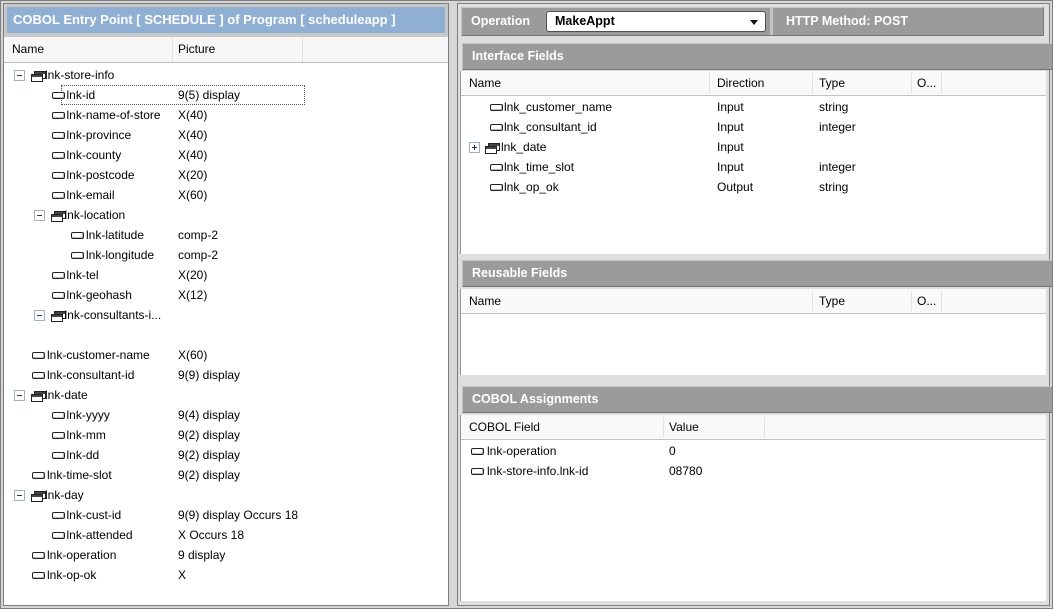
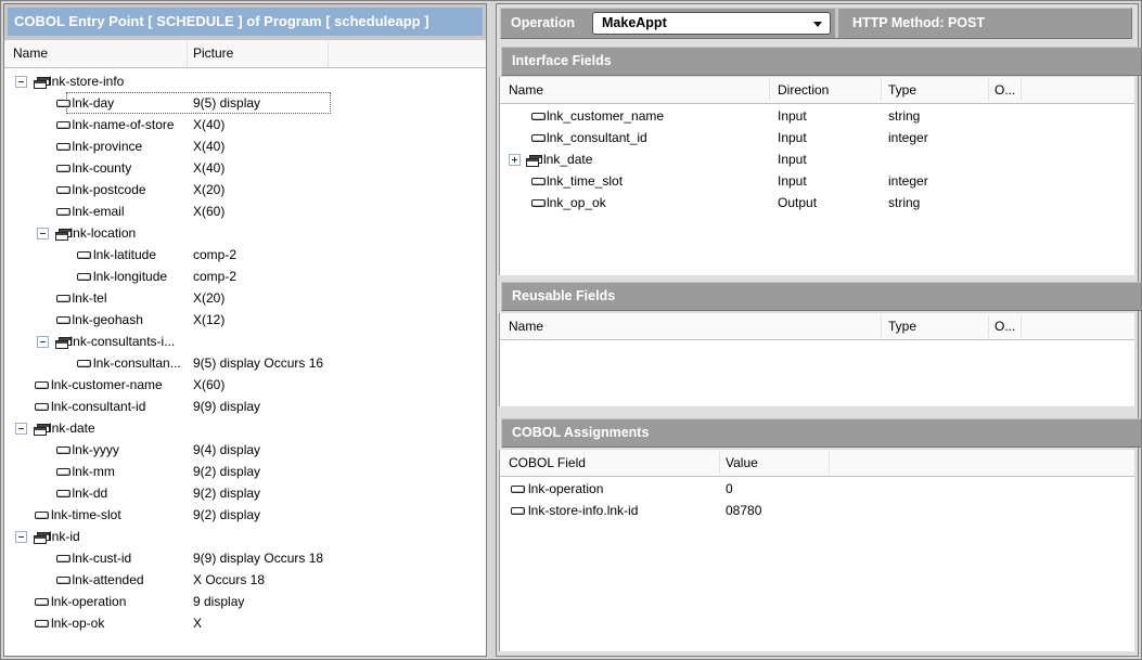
  COBOL Entry Point [ SCHEDULE ] of Program [ scheduleapp ]
  Name
  Picture
  lnk-store-info
- lnk-id
+ lnk-day
  9(5) display
  lnk-name-of-store
  X(40)
  lnk-province
  X(40)
  lnk-county
  X(40)
  lnk-postcode
  X(20)
  lnk-email
  X(60)
  lnk-location
  lnk-latitude
  comp-2
  lnk-longitude
  comp-2
  lnk-tel
  X(20)
  lnk-geohash
  X(12)
  lnk-consultants-i...
+ lnk-consultan...
+ 9(5) display Occurs 16
  lnk-customer-name
  X(60)
  lnk-consultant-id
  9(9) display
  lnk-date
  lnk-yyyy
  9(4) display
  lnk-mm
  9(2) display
  lnk-dd
  9(2) display
  lnk-time-slot
  9(2) display
- lnk-day
+ lnk-id
  lnk-cust-id
  9(9) display Occurs 18
  lnk-attended
  X Occurs 18
  lnk-operation
  9 display
  lnk-op-ok
  X
  Operation
  MakeAppt
  HTTP Method: POST
  Interface Fields
  Name
  Direction
  Type
  O...
  lnk_customer_name
  Input
  string
  lnk_consultant_id
  Input
  integer
  lnk_date
  Input
  lnk_time_slot
  Input
  integer
  lnk_op_ok
  Output
  string
  Reusable Fields
  Name
  Type
  O...
  COBOL Assignments
  COBOL Field
  Value
  lnk-operation
  0
  lnk-store-info.lnk-id
  08780
